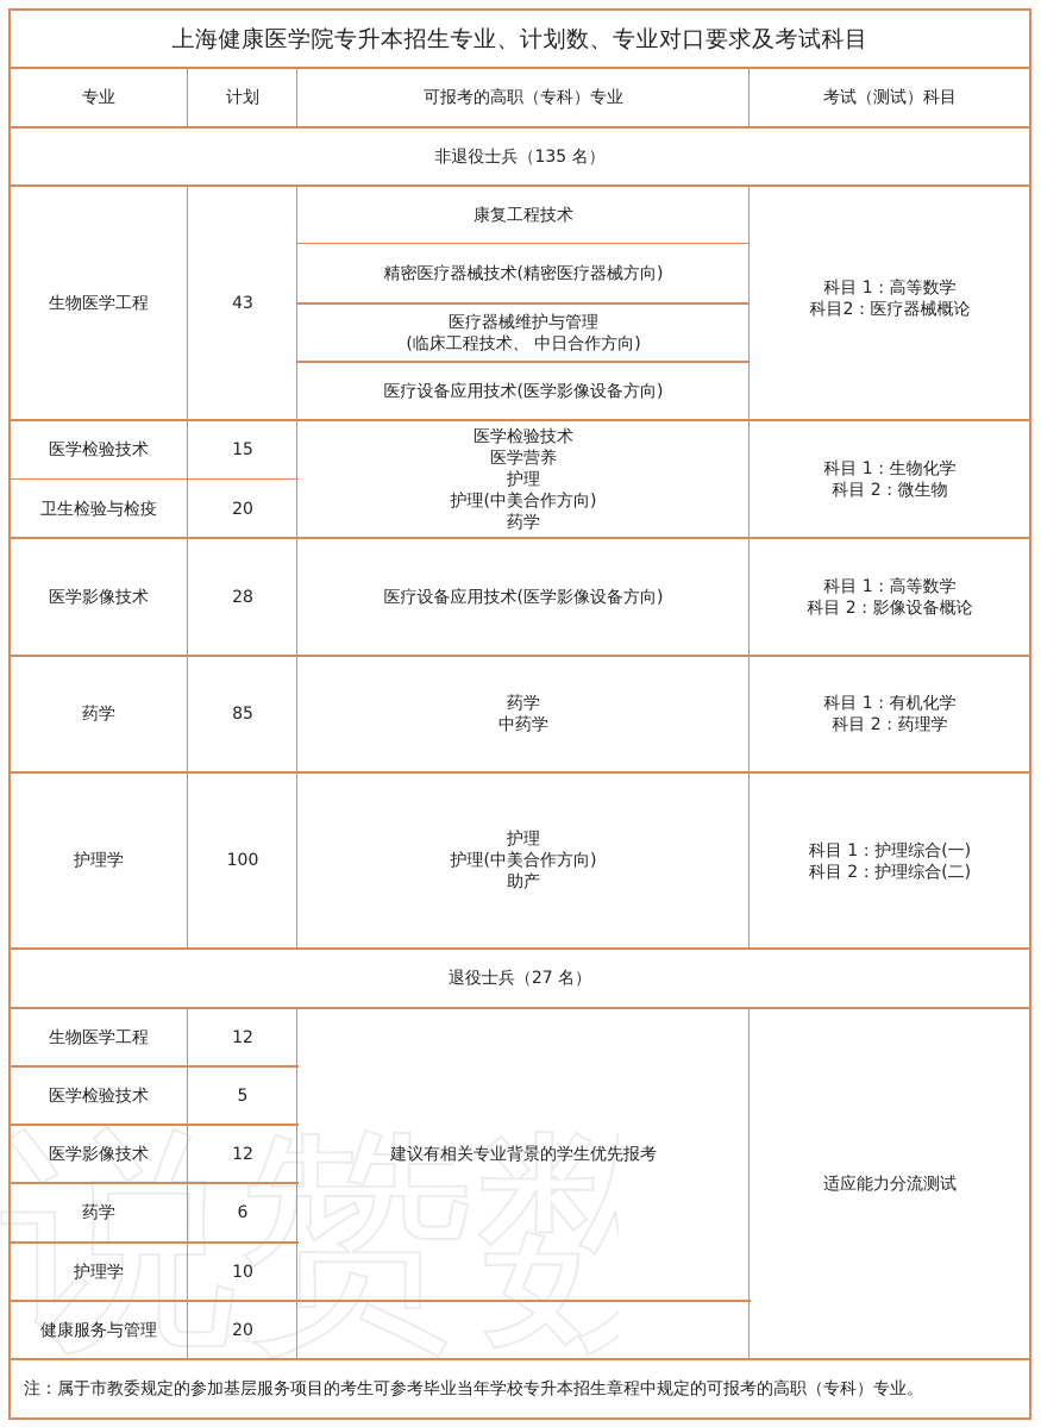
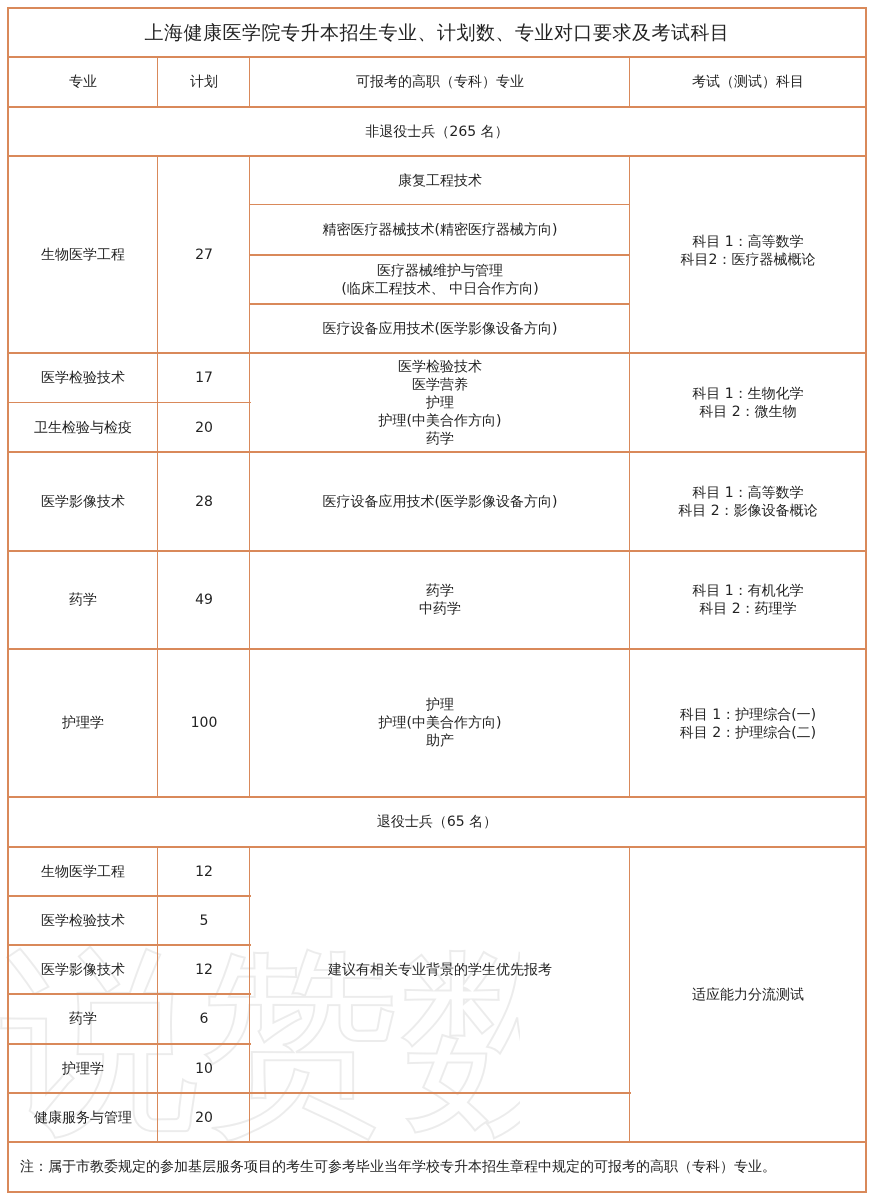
  说赞数
  上海健康医学院专升本招生专业、计划数、专业对口要求及考试科目
  专业
  计划
  可报考的高职（专科）专业
  考试（测试）科目
- 非退役士兵（135 名）
+ 非退役士兵（265 名）
  生物医学工程
- 43
+ 27
  康复工程技术
  精密医疗器械技术(精密医疗器械方向)
  医疗器械维护与管理
  (临床工程技术、 中日合作方向)
  医疗设备应用技术(医学影像设备方向)
  科目 1：高等数学
  科目2：医疗器械概论
  医学检验技术
- 15
+ 17
  卫生检验与检疫
  20
  医学检验技术
  医学营养
  护理
  护理(中美合作方向)
  药学
  科目 1：生物化学
  科目 2：微生物
  医学影像技术
  28
  医疗设备应用技术(医学影像设备方向)
  科目 1：高等数学
  科目 2：影像设备概论
  药学
- 85
+ 49
  药学
  中药学
  科目 1：有机化学
  科目 2：药理学
  护理学
  100
  护理
  护理(中美合作方向)
  助产
  科目 1：护理综合(一)
  科目 2：护理综合(二)
- 退役士兵（27 名）
+ 退役士兵（65 名）
  生物医学工程
  12
  医学检验技术
  5
  医学影像技术
  12
  药学
  6
  护理学
  10
  健康服务与管理
  20
  建议有相关专业背景的学生优先报考
  适应能力分流测试
  注：属于市教委规定的参加基层服务项目的考生可参考毕业当年学校专升本招生章程中规定的可报考的高职（专科）专业。
